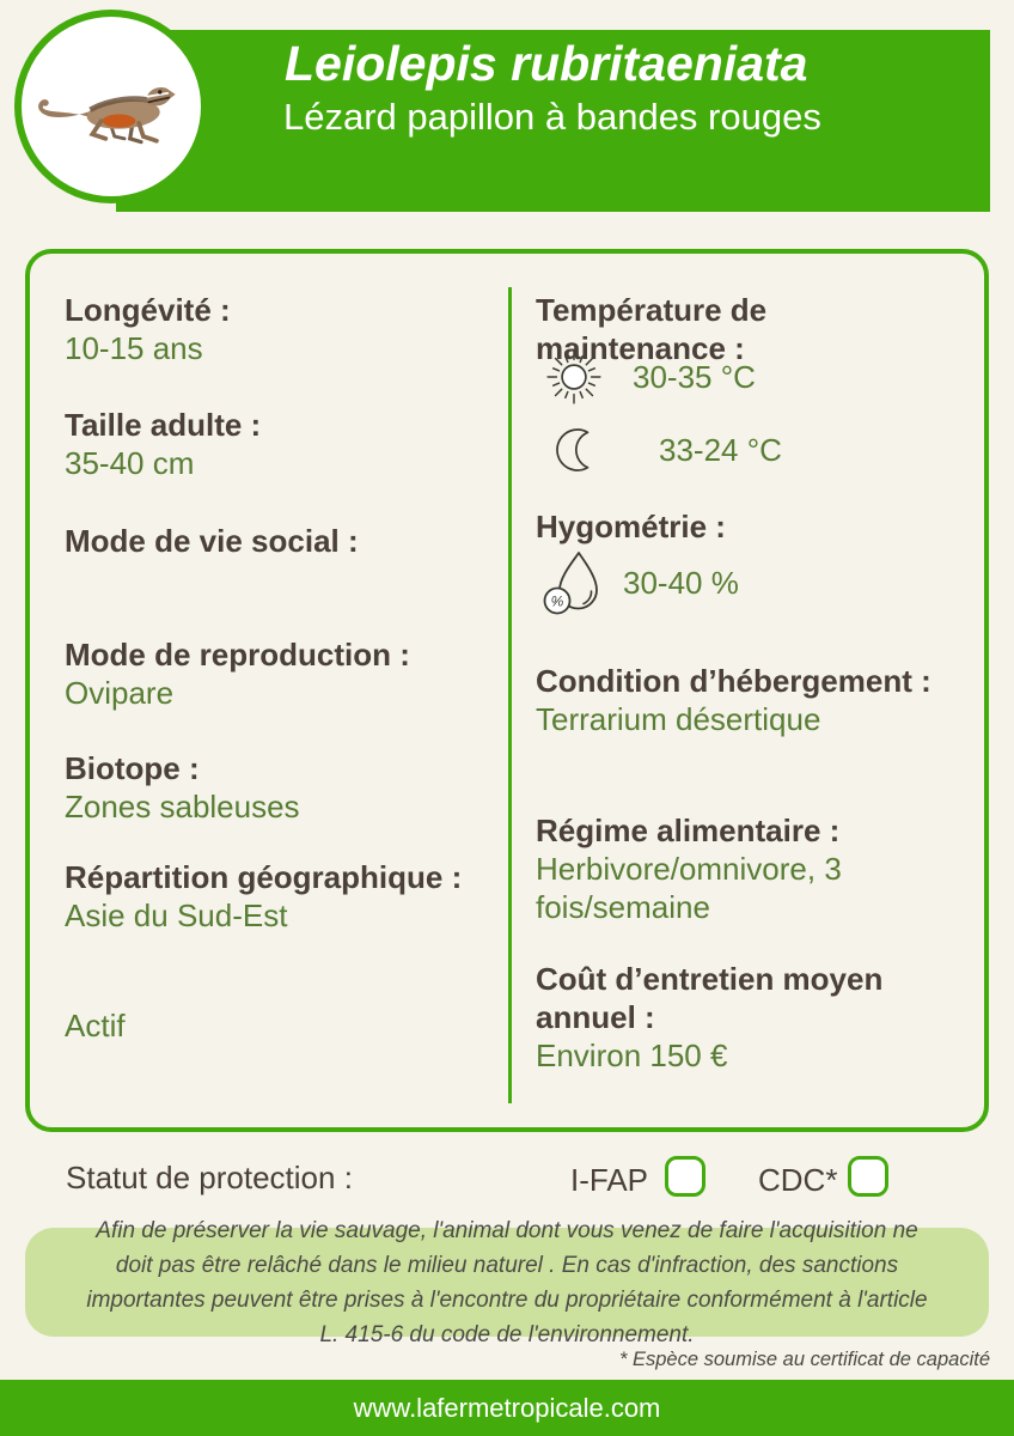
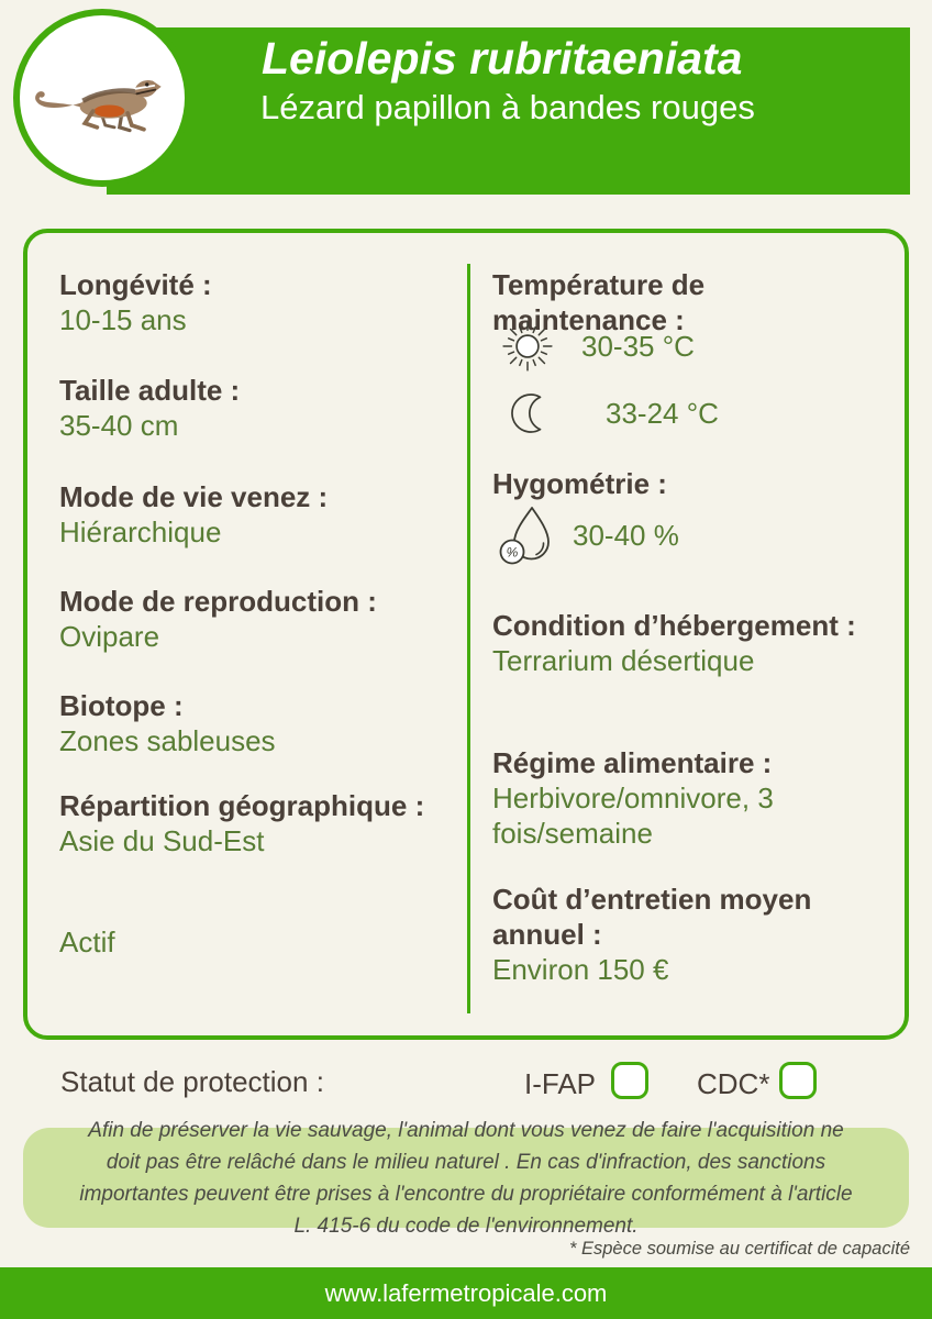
  Leiolepis rubritaeniata
  Lézard papillon à bandes rouges
  Longévité :
  10-15 ans
  Taille adulte :
  35-40 cm
- Mode de vie social :
+ Mode de vie venez :
+ Hiérarchique
  Mode de reproduction :
  Ovipare
  Biotope :
  Zones sableuses
  Répartition géographique :
  Asie du Sud-Est
  Actif
  Température de maintenance :
  30-35 °C
  33-24 °C
  Hygométrie :
  %
  30-40 %
  Condition d’hébergement :
  Terrarium désertique
  Régime alimentaire :
  Herbivore/omnivore, 3 fois/semaine
  Coût d’entretien moyen annuel :
  Environ 150 €
  Statut de protection :
  I-FAP
  CDC*
  Afin de préserver la vie sauvage, l'animal dont vous venez de faire l'acquisition ne doit pas être relâché dans le milieu naturel . En cas d'infraction, des sanctions importantes peuvent être prises à l'encontre du propriétaire conformément à l'article L. 415-6 du code de l'environnement.
  * Espèce soumise au certificat de capacité
  www.lafermetropicale.com
